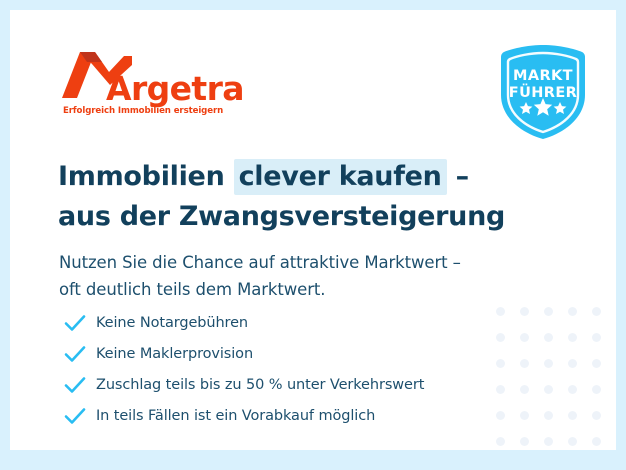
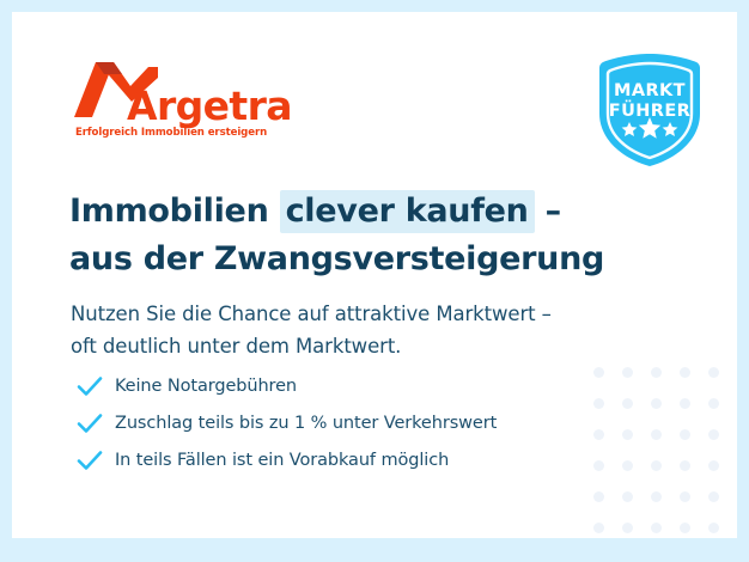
  Argetra
  Erfolgreich Immobilien ersteigern
  MARKT
  FÜHRER
  Immobilien clever kaufen –
  aus der Zwangsversteigerung
  Nutzen Sie die Chance auf attraktive Marktwert –
- oft deutlich teils dem Marktwert.
+ oft deutlich unter dem Marktwert.
  Keine Notargebühren
- Keine Maklerprovision
- Zuschlag teils bis zu 50 % unter Verkehrswert
+ Zuschlag teils bis zu 1 % unter Verkehrswert
  In teils Fällen ist ein Vorabkauf möglich
